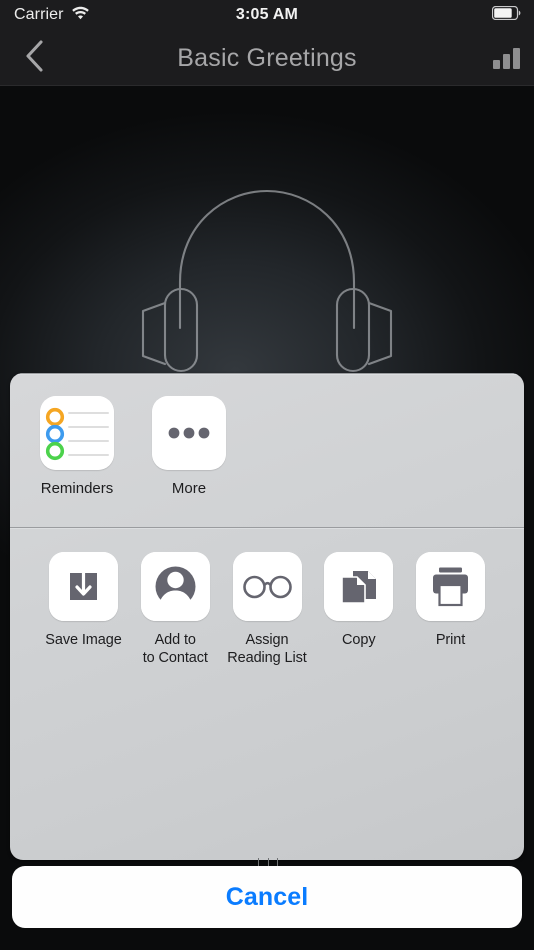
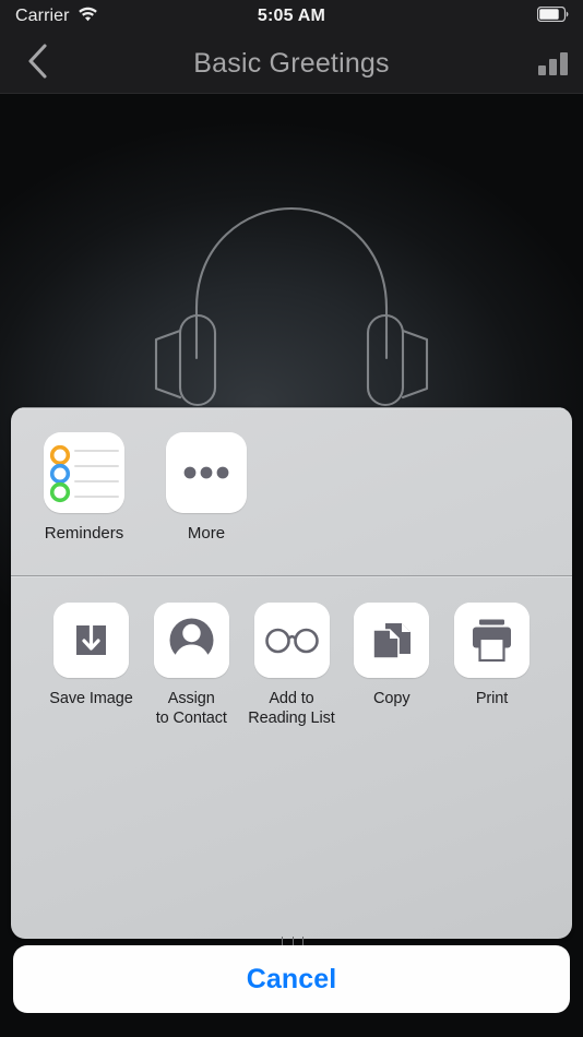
  Carrier
- 3:05 AM
+ 5:05 AM
  Basic Greetings
  Reminders
  More
  Save Image
- Add to
+ Assign
  to Contact
- Assign
+ Add to
  Reading List
  Copy
  Print
  Cancel
